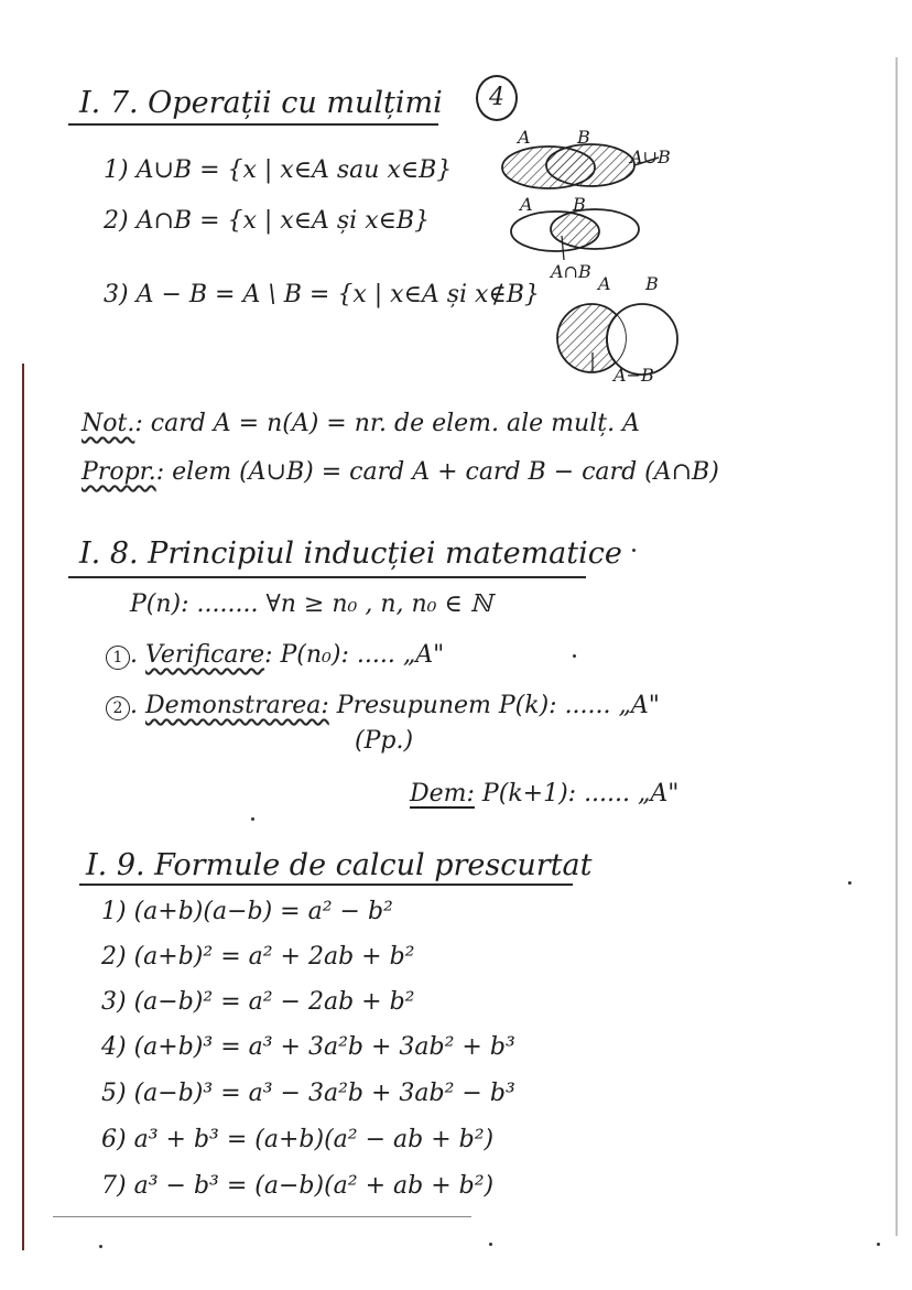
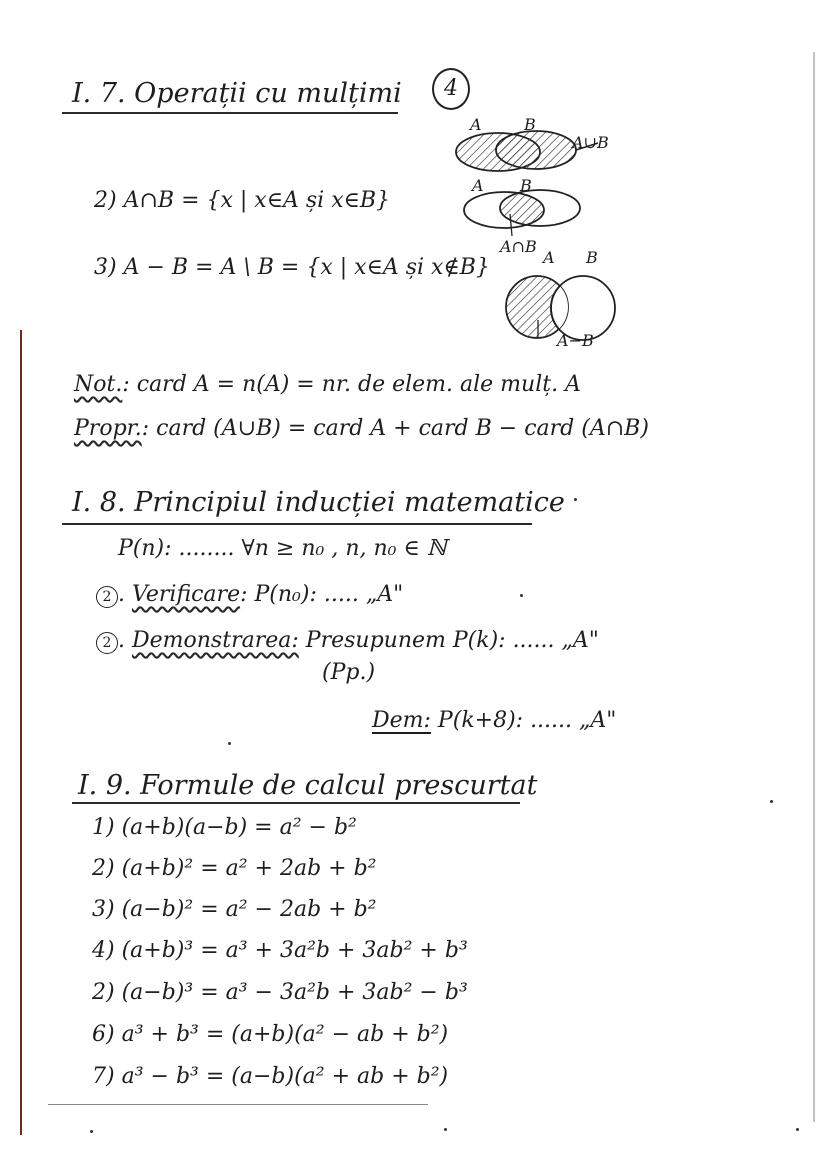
  I. 7. Operații cu mulțimi
  4
- 1) A∪B = {x | x∈A sau x∈B}
  2) A∩B = {x | x∈A și x∈B}
  3) A − B = A \ B = {x | x∈A și x∉B}
  A
  B
  A∪B
  A
  B
  A∩B
  A
  B
  A−B
  Not.: card A = n(A) = nr. de elem. ale mulț. A
- Propr.: elem (A∪B) = card A + card B − card (A∩B)
+ Propr.: card (A∪B) = card A + card B − card (A∩B)
  I. 8. Principiul inducției matematice
  P(n): ........ ∀n ≥ n₀ , n, n₀ ∈ ℕ
- 1 . Verificare: P(n₀): ..... „A"
+ 2 . Verificare: P(n₀): ..... „A"
  2 . Demonstrarea: Presupunem P(k): ...... „A"
  (Pp.)
- Dem: P(k+1): ...... „A"
+ Dem: P(k+8): ...... „A"
  I. 9. Formule de calcul prescurtat
  1) (a+b)(a−b) = a² − b²
  2) (a+b)² = a² + 2ab + b²
  3) (a−b)² = a² − 2ab + b²
  4) (a+b)³ = a³ + 3a²b + 3ab² + b³
- 5) (a−b)³ = a³ − 3a²b + 3ab² − b³
+ 2) (a−b)³ = a³ − 3a²b + 3ab² − b³
  6) a³ + b³ = (a+b)(a² − ab + b²)
  7) a³ − b³ = (a−b)(a² + ab + b²)
